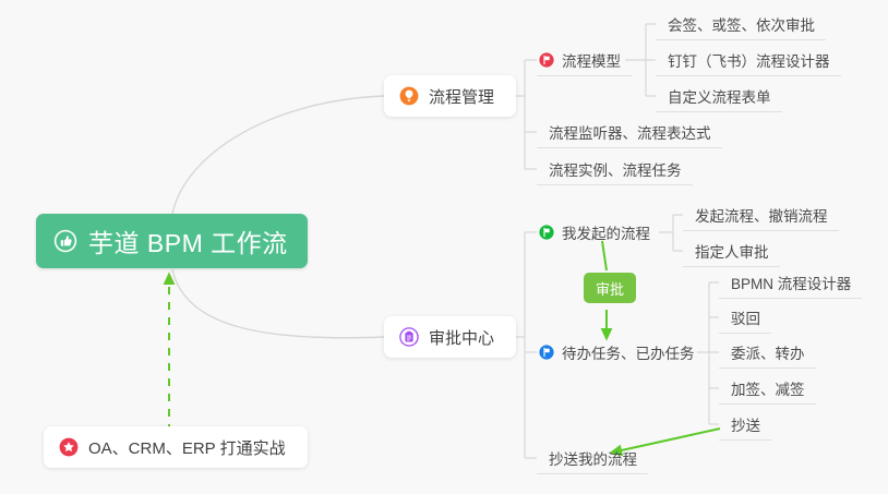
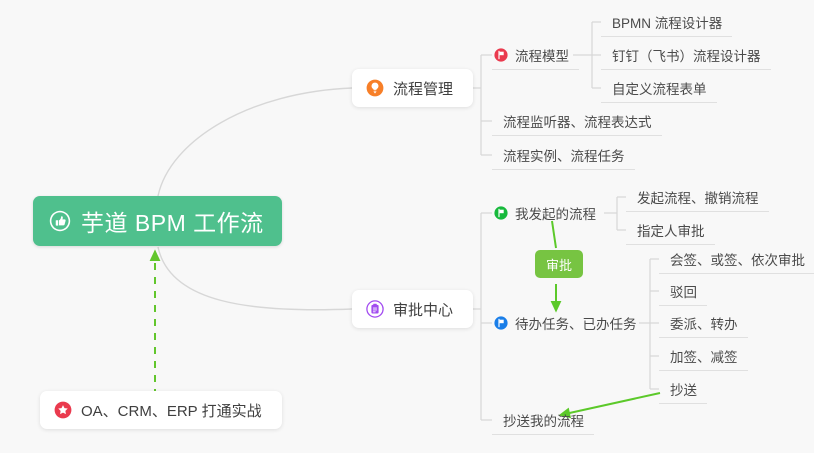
  芋道 BPM 工作流
  流程管理
  流程模型
- 会签、或签、依次审批
+ BPMN 流程设计器
  钉钉（飞书）流程设计器
  自定义流程表单
  流程监听器、流程表达式
  流程实例、流程任务
  审批中心
  我发起的流程
  发起流程、撤销流程
  指定人审批
  审批
  待办任务、已办任务
- BPMN 流程设计器
+ 会签、或签、依次审批
  驳回
  委派、转办
  加签、减签
  抄送
  抄送我的流程
  OA、CRM、ERP 打通实战
